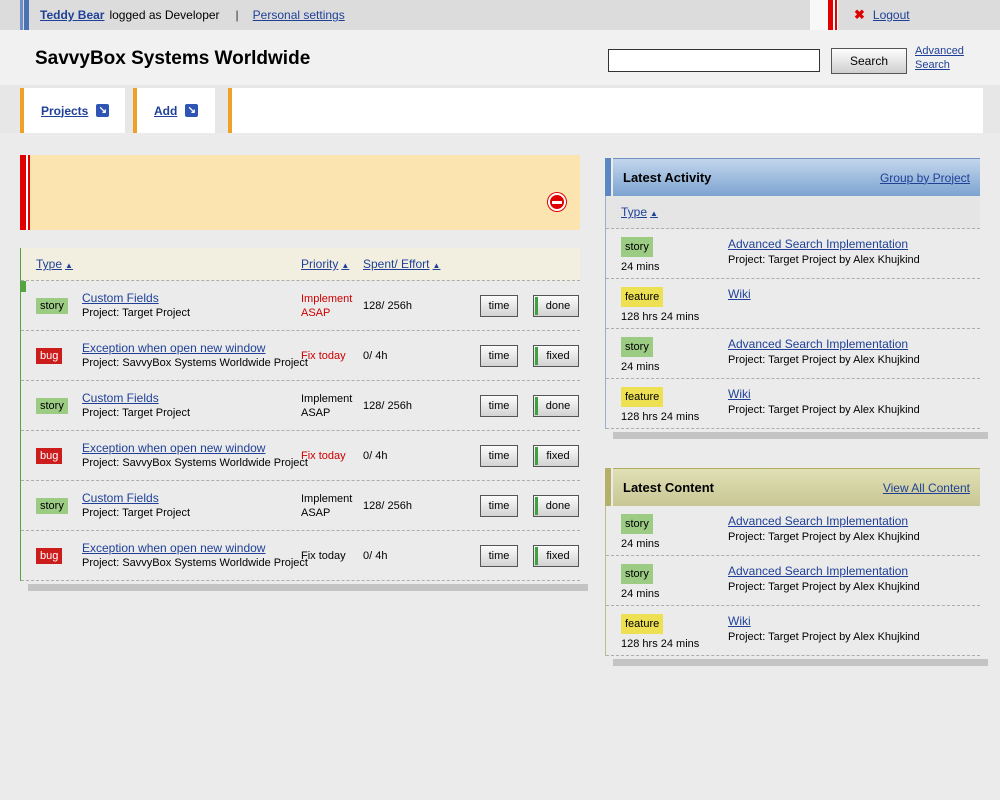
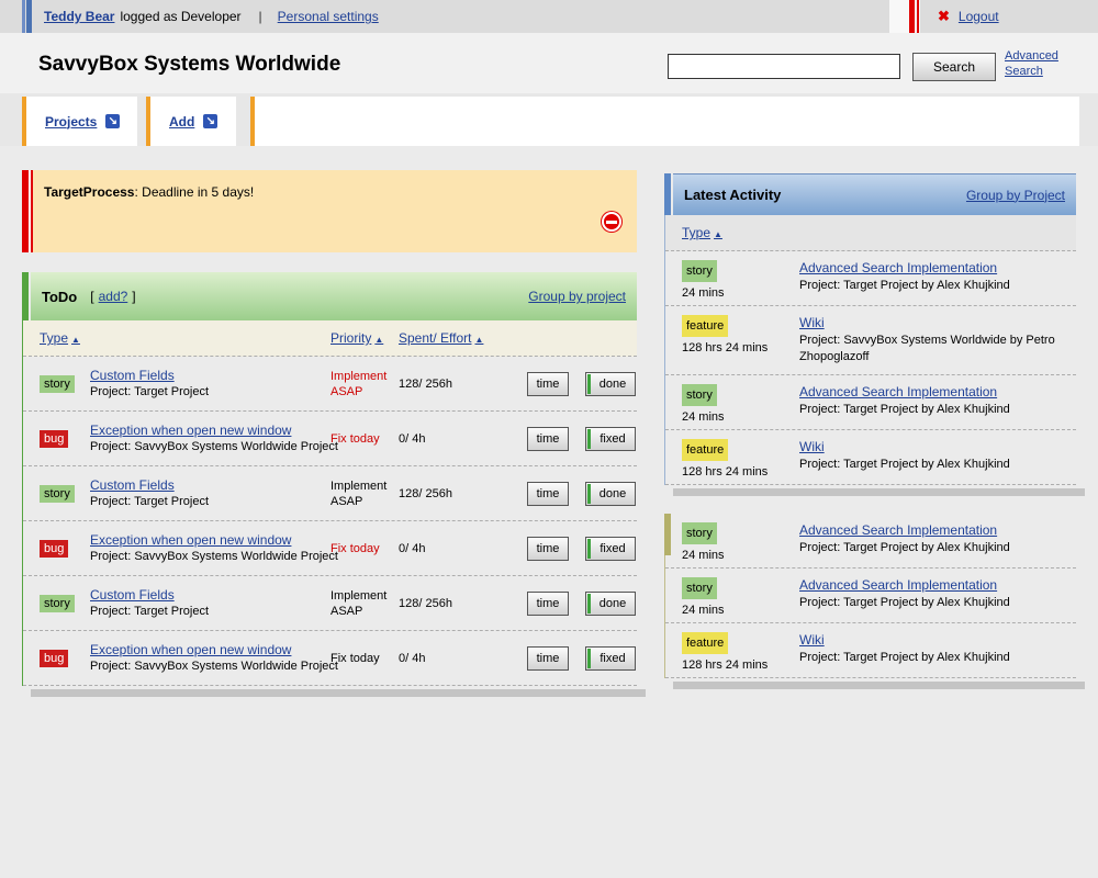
  Teddy Bear
  logged as Developer
  |
  Personal settings
  ✖
  Logout
  SavvyBox Systems Worldwide
  Search
  Advanced Search
  Projects
  ↘
  Add
  ↘
+ TargetProcess: Deadline in 5 days!
+ ToDo
+ [
+ add?
+ ]
+ Group by project
  Type ▲
  Priority ▲
  Spent/ Effort ▲
  story
  Custom Fields
  Project: Target Project
  Implement ASAP
  128/ 256h
  time
  done
  bug
  Exception when open new window
  Project: SavvyBox Systems Worldwide Project
  Fix today
  0/ 4h
  time
  fixed
  story
  Custom Fields
  Project: Target Project
  Implement ASAP
  128/ 256h
  time
  done
  bug
  Exception when open new window
  Project: SavvyBox Systems Worldwide Project
  Fix today
  0/ 4h
  time
  fixed
  story
  Custom Fields
  Project: Target Project
  Implement ASAP
  128/ 256h
  time
  done
  bug
  Exception when open new window
  Project: SavvyBox Systems Worldwide Project
  Fix today
  0/ 4h
  time
  fixed
  Latest Activity
  Group by Project
  Type ▲
  story
  24 mins
  Advanced Search Implementation
  Project: Target Project by Alex Khujkind
  feature
  128 hrs 24 mins
  Wiki
+ Project: SavvyBox Systems Worldwide by Petro Zhopoglazoff
  story
  24 mins
  Advanced Search Implementation
  Project: Target Project by Alex Khujkind
  feature
  128 hrs 24 mins
  Wiki
  Project: Target Project by Alex Khujkind
- Latest Content
- View All Content
  story
  24 mins
  Advanced Search Implementation
  Project: Target Project by Alex Khujkind
  story
  24 mins
  Advanced Search Implementation
  Project: Target Project by Alex Khujkind
  feature
  128 hrs 24 mins
  Wiki
  Project: Target Project by Alex Khujkind
